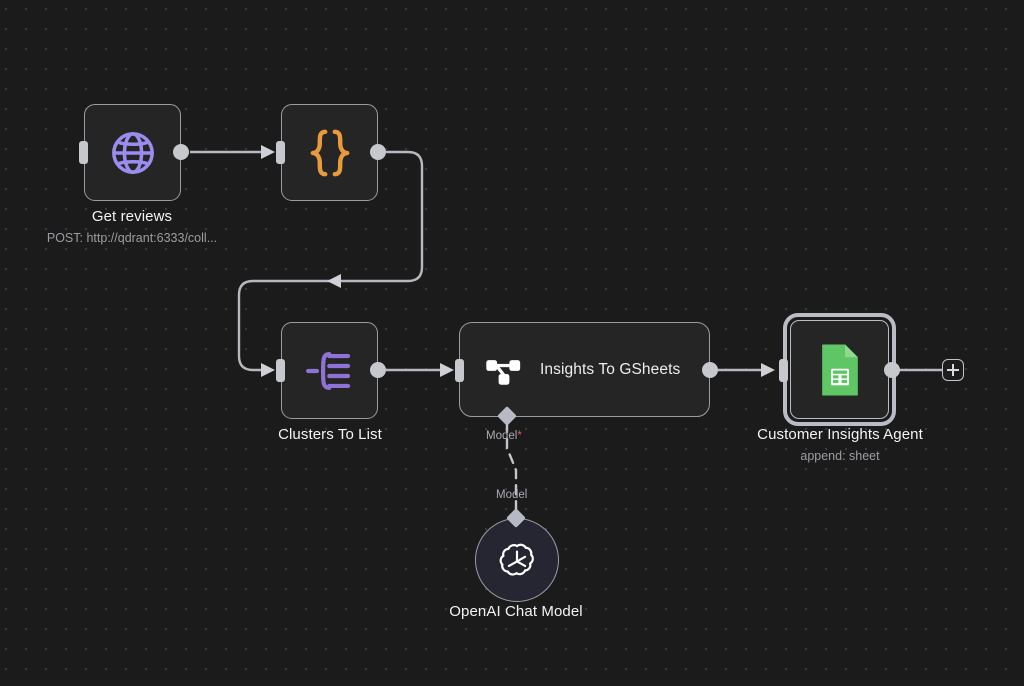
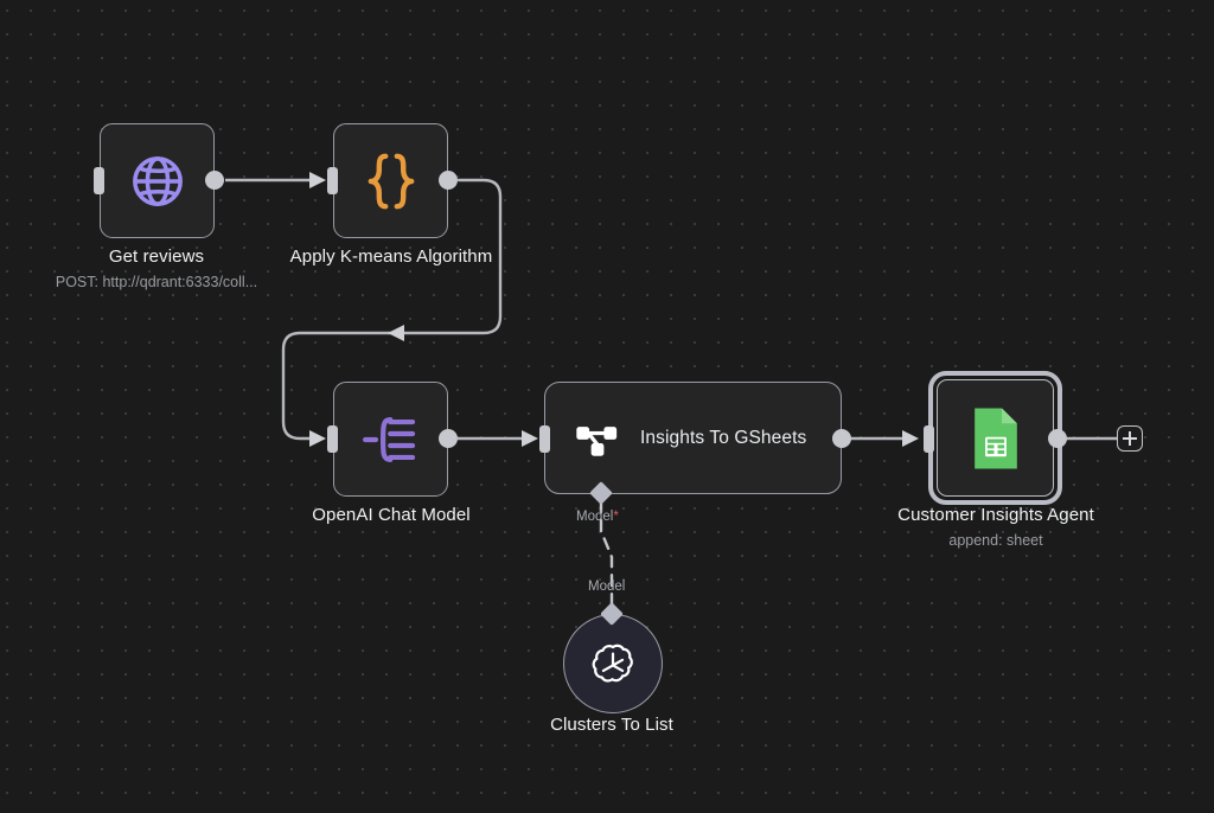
  Get reviews
  POST: http://qdrant:6333/coll...
+ Apply K-means Algorithm
- Clusters To List
+ OpenAI Chat Model
  Insights To GSheets
  Model*
  Customer Insights Agent
  append: sheet
  Model
- OpenAI Chat Model
+ Clusters To List
